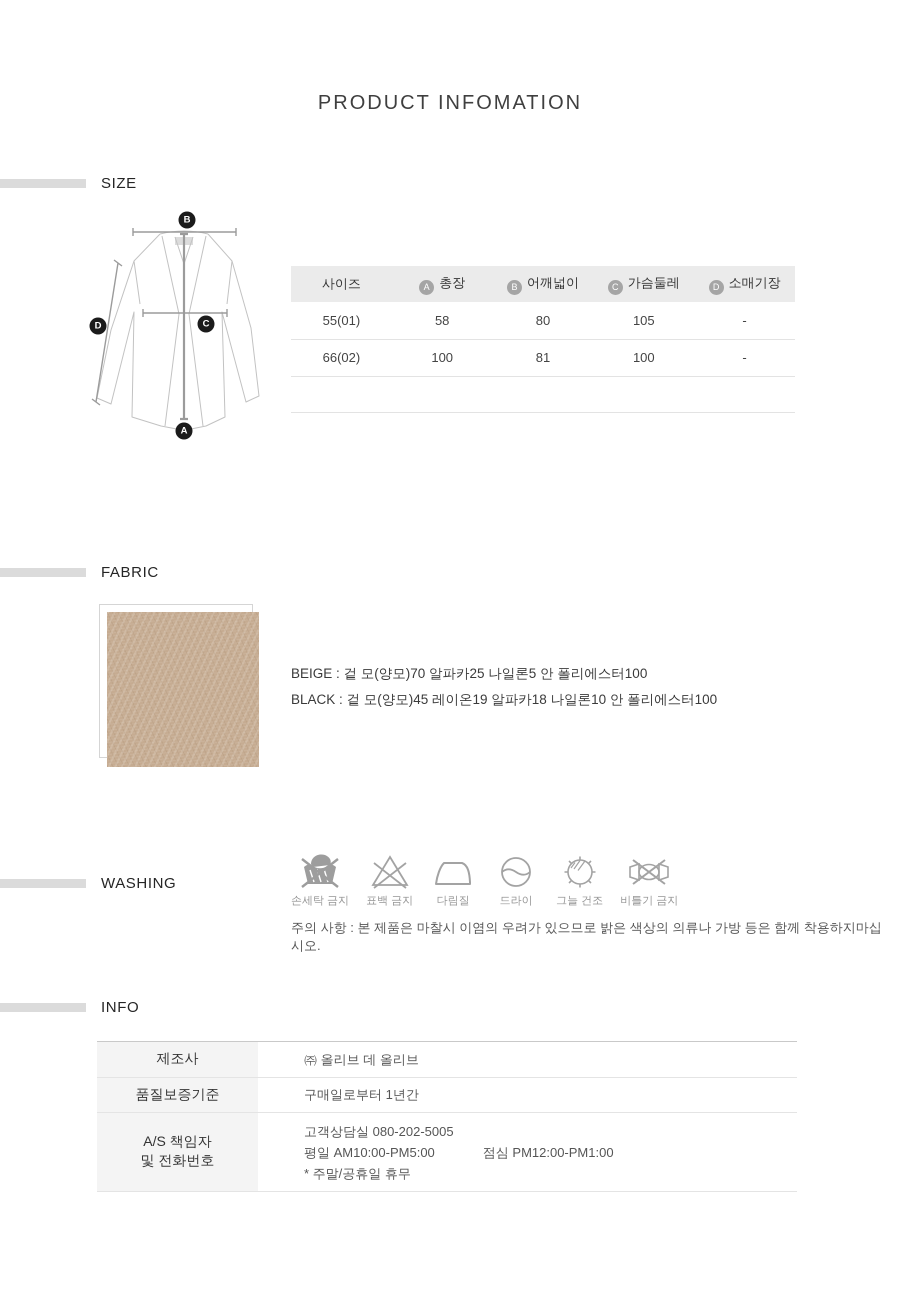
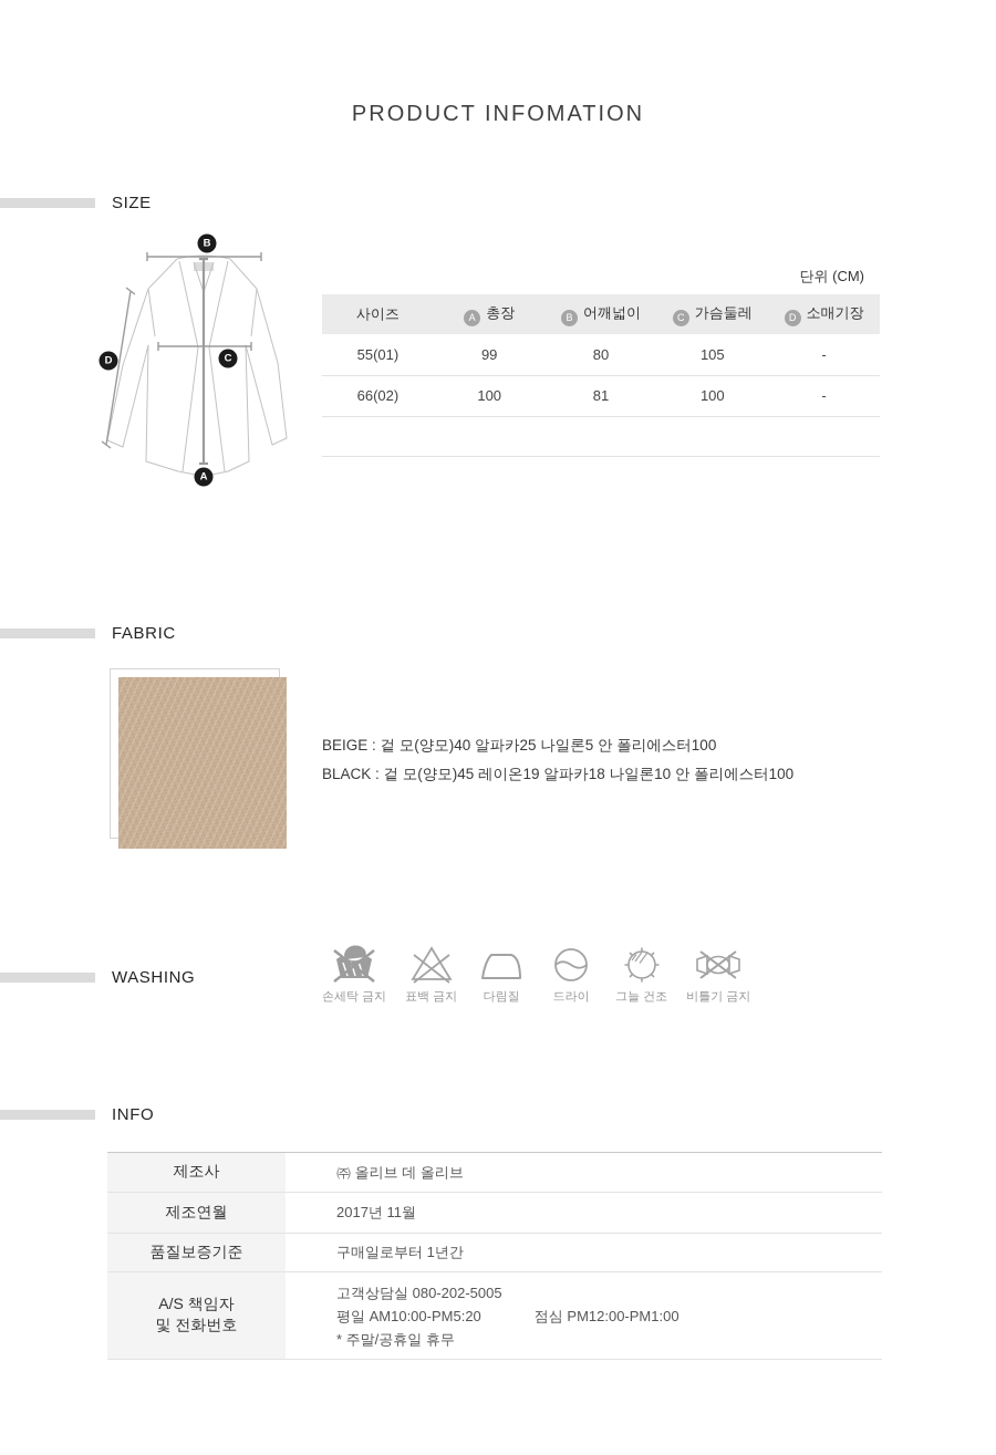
  PRODUCT INFOMATION
  SIZE
  B
  A
  C
  D
+ 단위 (CM)
  사이즈	A 총장	B 어깨넓이	C 가슴둘레	D 소매기장
- 55(01)	58	80	105	-
+ 55(01)	99	80	105	-
  66(02)	100	81	100	-
  FABRIC
- BEIGE : 겉 모(양모)70 알파카25 나일론5 안 폴리에스터100
+ BEIGE : 겉 모(양모)40 알파카25 나일론5 안 폴리에스터100
  BLACK : 겉 모(양모)45 레이온19 알파카18 나일론10 안 폴리에스터100
  WASHING
  손세탁 금지
  표백 금지
  다림질
  드라이
  그늘 건조
  비틀기 금지
- 주의 사항 : 본 제품은 마찰시 이염의 우려가 있으므로 밝은 색상의 의류나 가방 등은 함께 착용하지마십시오.
  INFO
  제조사	㈜ 올리브 데 올리브
+ 제조연월	2017년 11월
  품질보증기준	구매일로부터 1년간
- A/S 책임자 및 전화번호	고객상담실 080-202-5005 평일 AM10:00-PM5:00 점심 PM12:00-PM1:00 * 주말/공휴일 휴무
+ A/S 책임자 및 전화번호	고객상담실 080-202-5005 평일 AM10:00-PM5:20 점심 PM12:00-PM1:00 * 주말/공휴일 휴무
